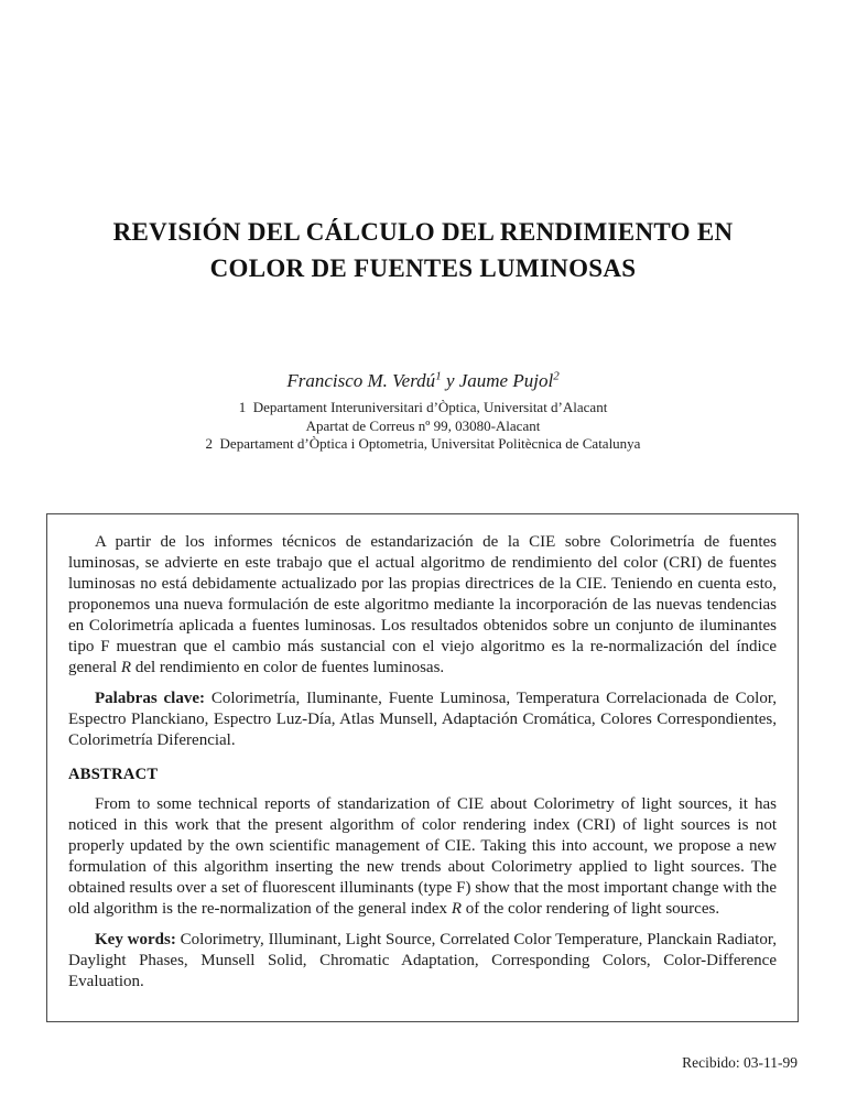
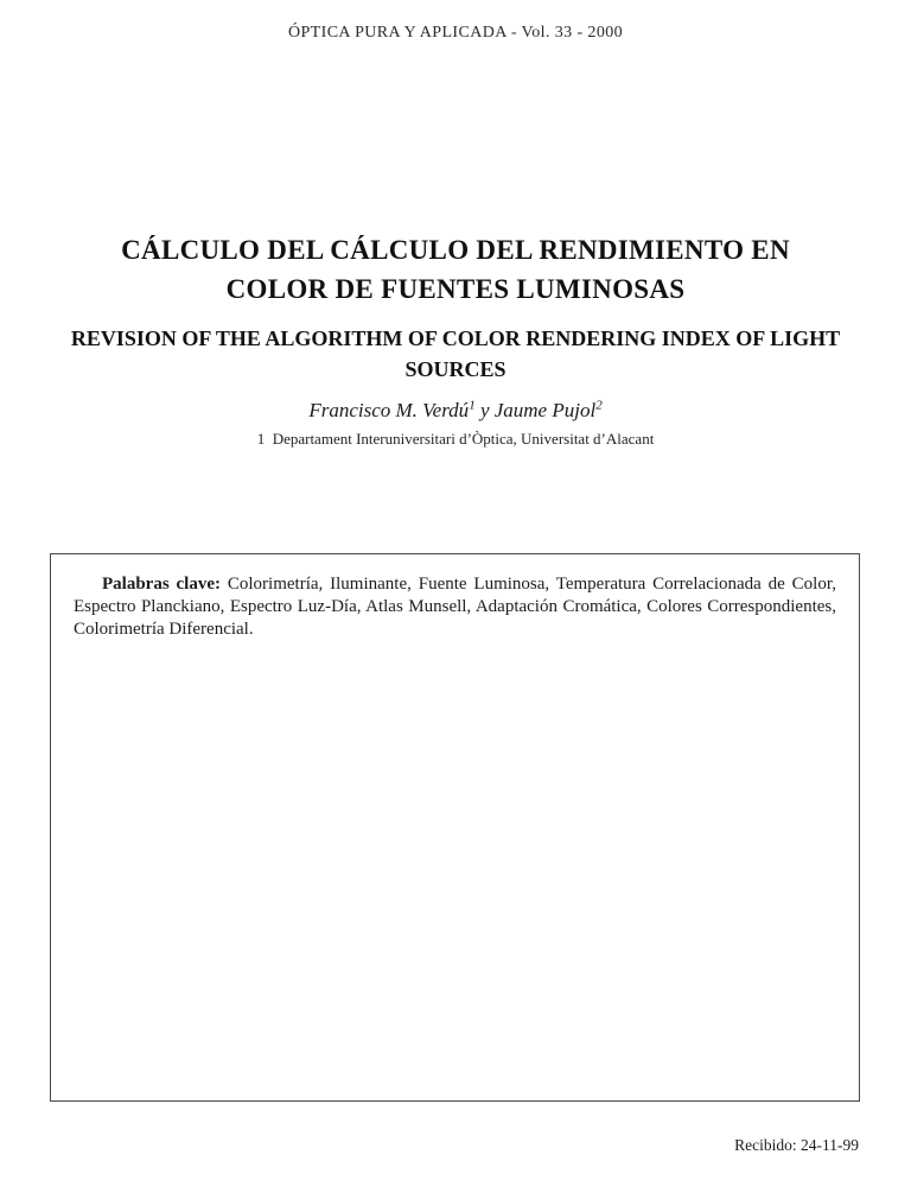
+ ÓPTICA PURA Y APLICADA - Vol. 33 - 2000
- REVISIÓN DEL CÁLCULO DEL RENDIMIENTO EN COLOR DE FUENTES LUMINOSAS
+ CÁLCULO DEL CÁLCULO DEL RENDIMIENTO EN COLOR DE FUENTES LUMINOSAS
+ REVISION OF THE ALGORITHM OF COLOR RENDERING INDEX OF LIGHT SOURCES
  Francisco M. Verdú1 y Jaume Pujol2
  1 Departament Interuniversitari d’Òptica, Universitat d’Alacant
- Apartat de Correus nº 99, 03080-Alacant
- 2 Departament d’Òptica i Optometria, Universitat Politècnica de Catalunya
- A partir de los informes técnicos de estandarización de la CIE sobre Colorimetría de fuentes luminosas, se advierte en este trabajo que el actual algoritmo de rendimiento del color (CRI) de fuentes luminosas no está debidamente actualizado por las propias directrices de la CIE. Teniendo en cuenta esto, proponemos una nueva formulación de este algoritmo mediante la incorporación de las nuevas tendencias en Colorimetría aplicada a fuentes luminosas. Los resultados obtenidos sobre un conjunto de iluminantes tipo F muestran que el cambio más sustancial con el viejo algoritmo es la re-normalización del índice general R del rendimiento en color de fuentes luminosas.
  Palabras clave: Colorimetría, Iluminante, Fuente Luminosa, Temperatura Correlacionada de Color, Espectro Planckiano, Espectro Luz-Día, Atlas Munsell, Adaptación Cromática, Colores Correspondientes, Colorimetría Diferencial.
- ABSTRACT
- From to some technical reports of standarization of CIE about Colorimetry of light sources, it has noticed in this work that the present algorithm of color rendering index (CRI) of light sources is not properly updated by the own scientific management of CIE. Taking this into account, we propose a new formulation of this algorithm inserting the new trends about Colorimetry applied to light sources. The obtained results over a set of fluorescent illuminants (type F) show that the most important change with the old algorithm is the re-normalization of the general index R of the color rendering of light sources.
- Key words: Colorimetry, Illuminant, Light Source, Correlated Color Temperature, Planckain Radiator, Daylight Phases, Munsell Solid, Chromatic Adaptation, Corresponding Colors, Color-Difference Evaluation.
- Recibido: 03-11-99
+ Recibido: 24-11-99
